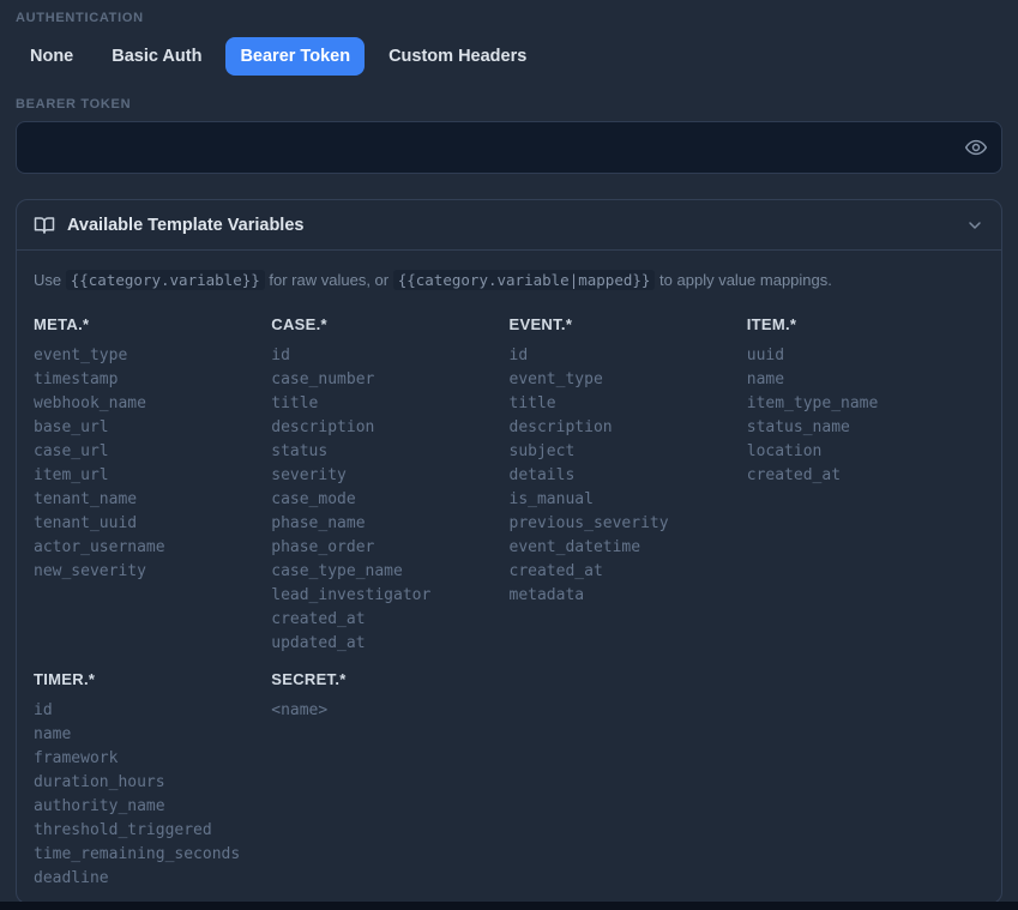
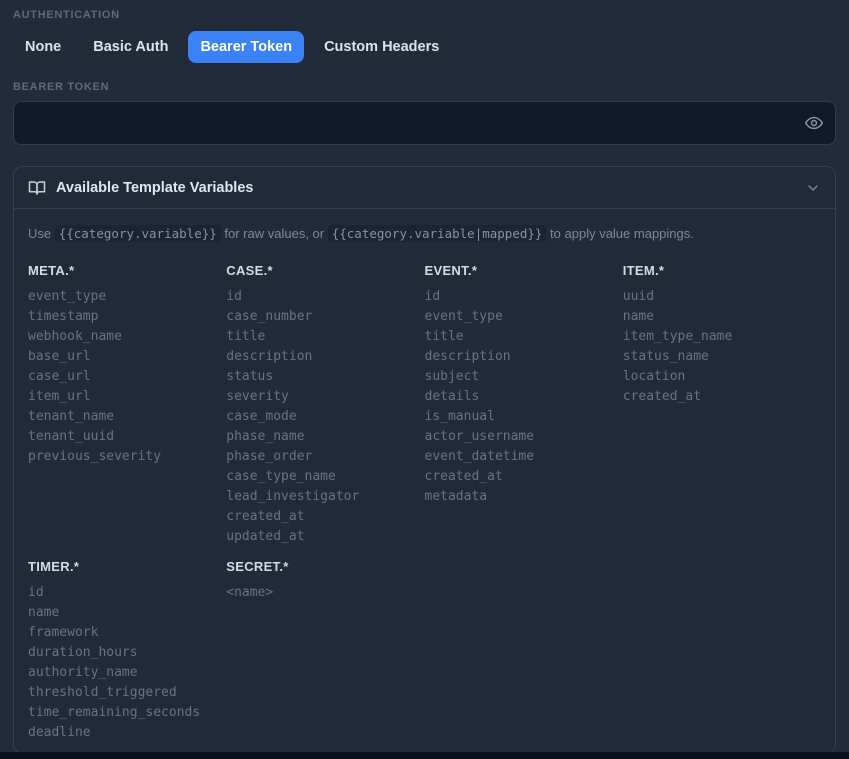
  AUTHENTICATION
  None
  Basic Auth
  Bearer Token
  Custom Headers
  BEARER TOKEN
  Available Template Variables
  Use {{category.variable}} for raw values, or {{category.variable|mapped}} to apply value mappings.
  META.*
  event_type
  timestamp
  webhook_name
  base_url
  case_url
  item_url
  tenant_name
  tenant_uuid
- actor_username
+ previous_severity
- new_severity
  CASE.*
  id
  case_number
  title
  description
  status
  severity
  case_mode
  phase_name
  phase_order
  case_type_name
  lead_investigator
  created_at
  updated_at
  EVENT.*
  id
  event_type
  title
  description
  subject
  details
  is_manual
- previous_severity
+ actor_username
  event_datetime
  created_at
  metadata
  ITEM.*
  uuid
  name
  item_type_name
  status_name
  location
  created_at
  TIMER.*
  id
  name
  framework
  duration_hours
  authority_name
  threshold_triggered
  time_remaining_seconds
  deadline
  SECRET.*
  <name>
